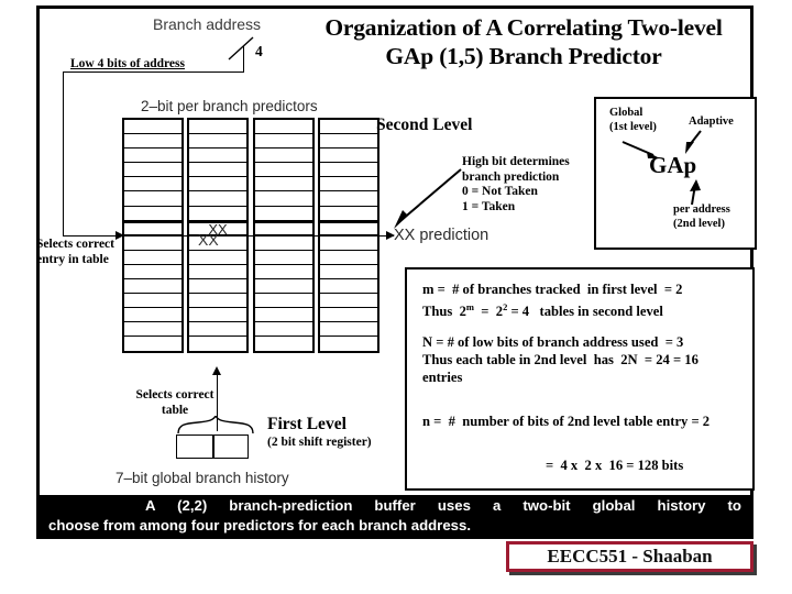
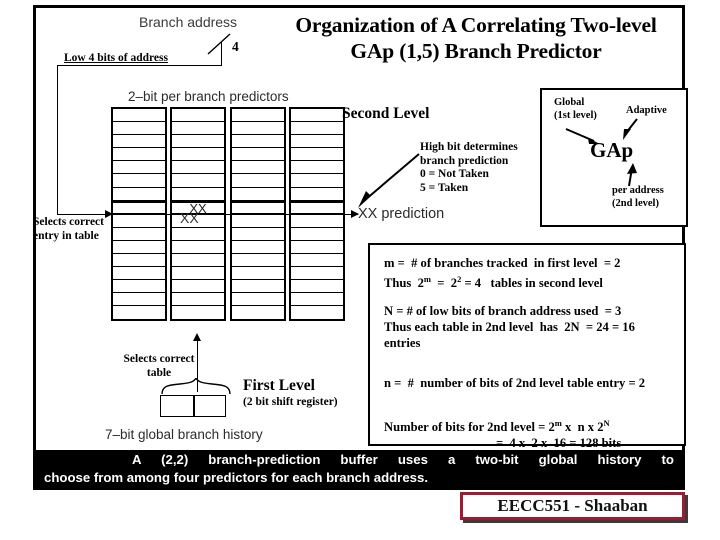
  Organization of A Correlating Two-level GAp (1,5) Branch Predictor
  Branch address
  Low 4 bits of address
  4
  2–bit per branch predictors
  XX
  XX
  Selects correct entry in table
  Second Level
  High bit determines
  branch prediction
  0 = Not Taken
- 1 = Taken
+ 5 = Taken
  XX prediction
  Global
  (1st level)
  Adaptive
  GAp
  per address
  (2nd level)
  m = # of branches tracked in first level = 2
  Thus 2m = 22 = 4 tables in second level
  N = # of low bits of branch address used = 3
  Thus each table in 2nd level has 2N = 24 = 16
  entries
  n = # number of bits of 2nd level table entry = 2
+ Number of bits for 2nd level = 2m x n x 2N
  = 4 x 2 x 16 = 128 bits
  Selects correct table
  First Level
  (2 bit shift register)
  7–bit global branch history
  A (2,2) branch-prediction buffer uses a two-bit global history to
  choose from among four predictors for each branch address.
  EECC551 - Shaaban
